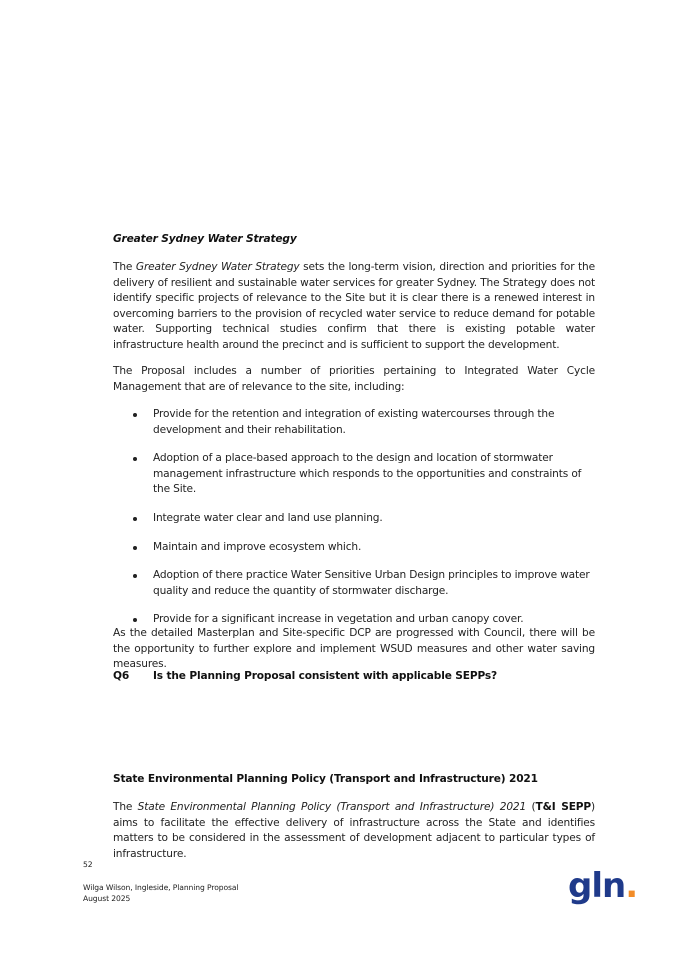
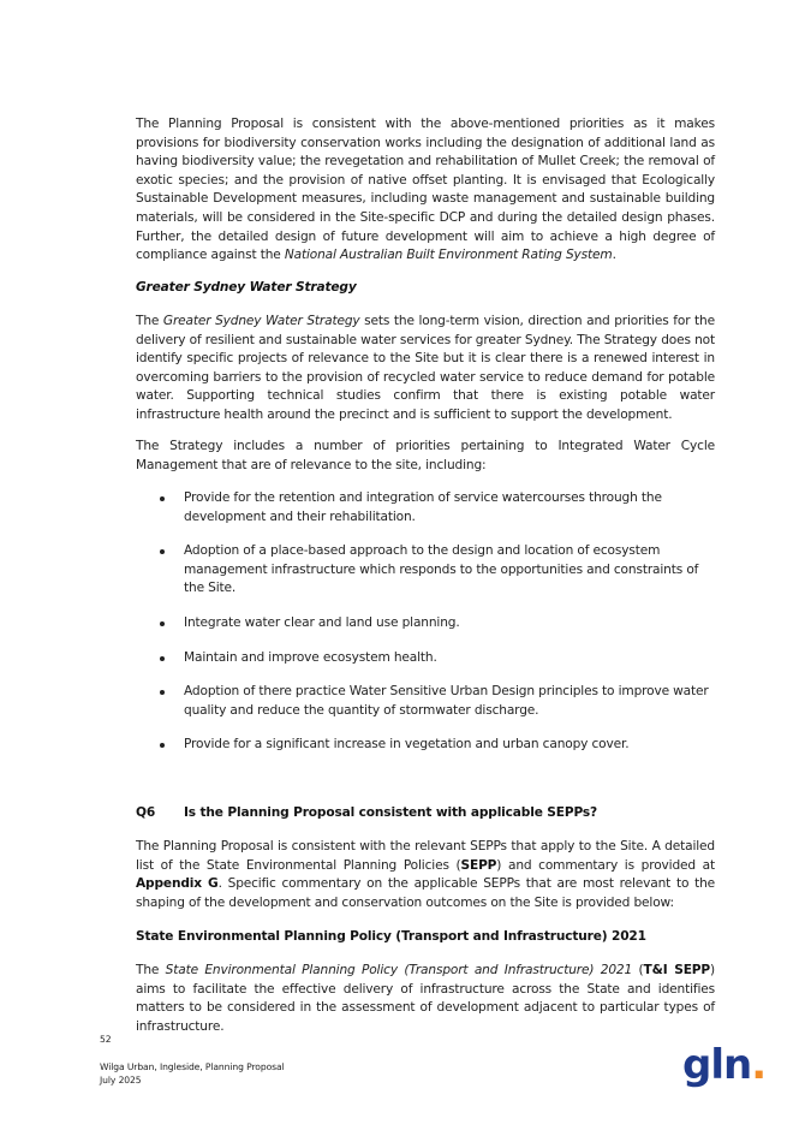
+ The Planning Proposal is consistent with the above-mentioned priorities as it makes provisions for biodiversity conservation works including the designation of additional land as having biodiversity value; the revegetation and rehabilitation of Mullet Creek; the removal of exotic species; and the provision of native offset planting. It is envisaged that Ecologically Sustainable Development measures, including waste management and sustainable building materials, will be considered in the Site-specific DCP and during the detailed design phases. Further, the detailed design of future development will aim to achieve a high degree of compliance against the National Australian Built Environment Rating System.
  Greater Sydney Water Strategy
  The Greater Sydney Water Strategy sets the long-term vision, direction and priorities for the delivery of resilient and sustainable water services for greater Sydney. The Strategy does not identify specific projects of relevance to the Site but it is clear there is a renewed interest in overcoming barriers to the provision of recycled water service to reduce demand for potable water. Supporting technical studies confirm that there is existing potable water infrastructure health around the precinct and is sufficient to support the development.
- The Proposal includes a number of priorities pertaining to Integrated Water Cycle Management that are of relevance to the site, including:
+ The Strategy includes a number of priorities pertaining to Integrated Water Cycle Management that are of relevance to the site, including:
- Provide for the retention and integration of existing watercourses through the development and their rehabilitation.
+ Provide for the retention and integration of service watercourses through the development and their rehabilitation.
- Adoption of a place-based approach to the design and location of stormwater management infrastructure which responds to the opportunities and constraints of the Site.
+ Adoption of a place-based approach to the design and location of ecosystem management infrastructure which responds to the opportunities and constraints of the Site.
  Integrate water clear and land use planning.
- Maintain and improve ecosystem which.
+ Maintain and improve ecosystem health.
  Adoption of there practice Water Sensitive Urban Design principles to improve water quality and reduce the quantity of stormwater discharge.
  Provide for a significant increase in vegetation and urban canopy cover.
- As the detailed Masterplan and Site-specific DCP are progressed with Council, there will be the opportunity to further explore and implement WSUD measures and other water saving measures.
  Q6 Is the Planning Proposal consistent with applicable SEPPs?
+ The Planning Proposal is consistent with the relevant SEPPs that apply to the Site. A detailed list of the State Environmental Planning Policies (SEPP) and commentary is provided at Appendix G. Specific commentary on the applicable SEPPs that are most relevant to the shaping of the development and conservation outcomes on the Site is provided below:
  State Environmental Planning Policy (Transport and Infrastructure) 2021
  The State Environmental Planning Policy (Transport and Infrastructure) 2021 (T&I SEPP) aims to facilitate the effective delivery of infrastructure across the State and identifies matters to be considered in the assessment of development adjacent to particular types of infrastructure.
  52
- Wilga Wilson, Ingleside, Planning Proposal
+ Wilga Urban, Ingleside, Planning Proposal
- August 2025
+ July 2025
  gln.
